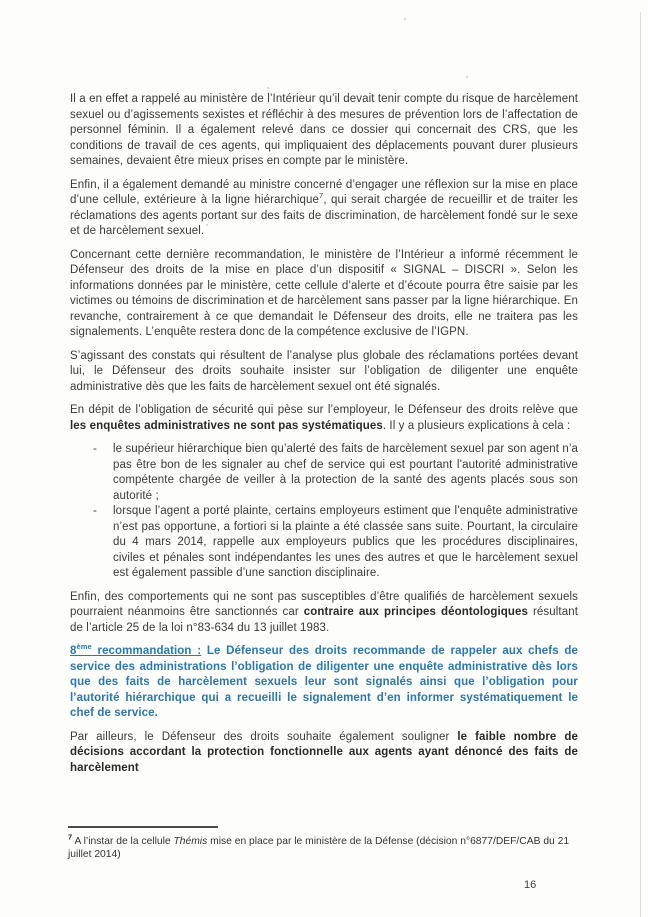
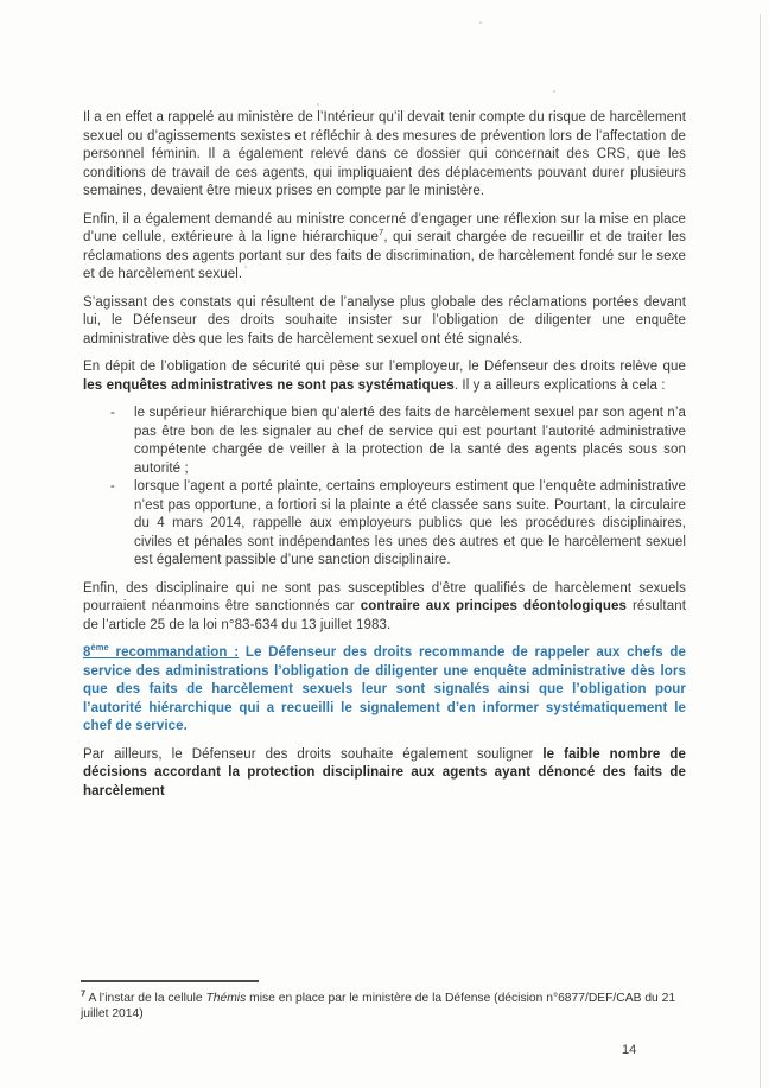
  Il a en effet a rappelé au ministère de l’Intérieur qu’il devait tenir compte du risque de harcèlement sexuel ou d’agissements sexistes et réfléchir à des mesures de prévention lors de l’affectation de personnel féminin. Il a également relevé dans ce dossier qui concernait des CRS, que les conditions de travail de ces agents, qui impliquaient des déplacements pouvant durer plusieurs semaines, devaient être mieux prises en compte par le ministère.
  Enfin, il a également demandé au ministre concerné d’engager une réflexion sur la mise en place d’une cellule, extérieure à la ligne hiérarchique7, qui serait chargée de recueillir et de traiter les réclamations des agents portant sur des faits de discrimination, de harcèlement fondé sur le sexe et de harcèlement sexuel.
- Concernant cette dernière recommandation, le ministère de l’Intérieur a informé récemment le Défenseur des droits de la mise en place d’un dispositif « SIGNAL – DISCRI ». Selon les informations données par le ministère, cette cellule d’alerte et d’écoute pourra être saisie par les victimes ou témoins de discrimination et de harcèlement sans passer par la ligne hiérarchique. En revanche, contrairement à ce que demandait le Défenseur des droits, elle ne traitera pas les signalements. L’enquête restera donc de la compétence exclusive de l’IGPN.
  S’agissant des constats qui résultent de l’analyse plus globale des réclamations portées devant lui, le Défenseur des droits souhaite insister sur l’obligation de diligenter une enquête administrative dès que les faits de harcèlement sexuel ont été signalés.
- En dépit de l’obligation de sécurité qui pèse sur l’employeur, le Défenseur des droits relève que les enquêtes administratives ne sont pas systématiques. Il y a plusieurs explications à cela :
+ En dépit de l’obligation de sécurité qui pèse sur l’employeur, le Défenseur des droits relève que les enquêtes administratives ne sont pas systématiques. Il y a ailleurs explications à cela :
  -
  le supérieur hiérarchique bien qu’alerté des faits de harcèlement sexuel par son agent n’a pas être bon de les signaler au chef de service qui est pourtant l’autorité administrative compétente chargée de veiller à la protection de la santé des agents placés sous son autorité ;
  -
  lorsque l’agent a porté plainte, certains employeurs estiment que l’enquête administrative n’est pas opportune, a fortiori si la plainte a été classée sans suite. Pourtant, la circulaire du 4 mars 2014, rappelle aux employeurs publics que les procédures disciplinaires, civiles et pénales sont indépendantes les unes des autres et que le harcèlement sexuel est également passible d’une sanction disciplinaire.
- Enfin, des comportements qui ne sont pas susceptibles d’être qualifiés de harcèlement sexuels pourraient néanmoins être sanctionnés car contraire aux principes déontologiques résultant de l’article 25 de la loi n°83-634 du 13 juillet 1983.
+ Enfin, des disciplinaire qui ne sont pas susceptibles d’être qualifiés de harcèlement sexuels pourraient néanmoins être sanctionnés car contraire aux principes déontologiques résultant de l’article 25 de la loi n°83-634 du 13 juillet 1983.
  8ème recommandation : Le Défenseur des droits recommande de rappeler aux chefs de service des administrations l’obligation de diligenter une enquête administrative dès lors que des faits de harcèlement sexuels leur sont signalés ainsi que l’obligation pour l’autorité hiérarchique qui a recueilli le signalement d’en informer systématiquement le chef de service.
- Par ailleurs, le Défenseur des droits souhaite également souligner le faible nombre de décisions accordant la protection fonctionnelle aux agents ayant dénoncé des faits de harcèlement
+ Par ailleurs, le Défenseur des droits souhaite également souligner le faible nombre de décisions accordant la protection disciplinaire aux agents ayant dénoncé des faits de harcèlement
  7 A l’instar de la cellule Thémis mise en place par le ministère de la Défense (décision n°6877/DEF/CAB du 21 juillet 2014)
- 16
+ 14
